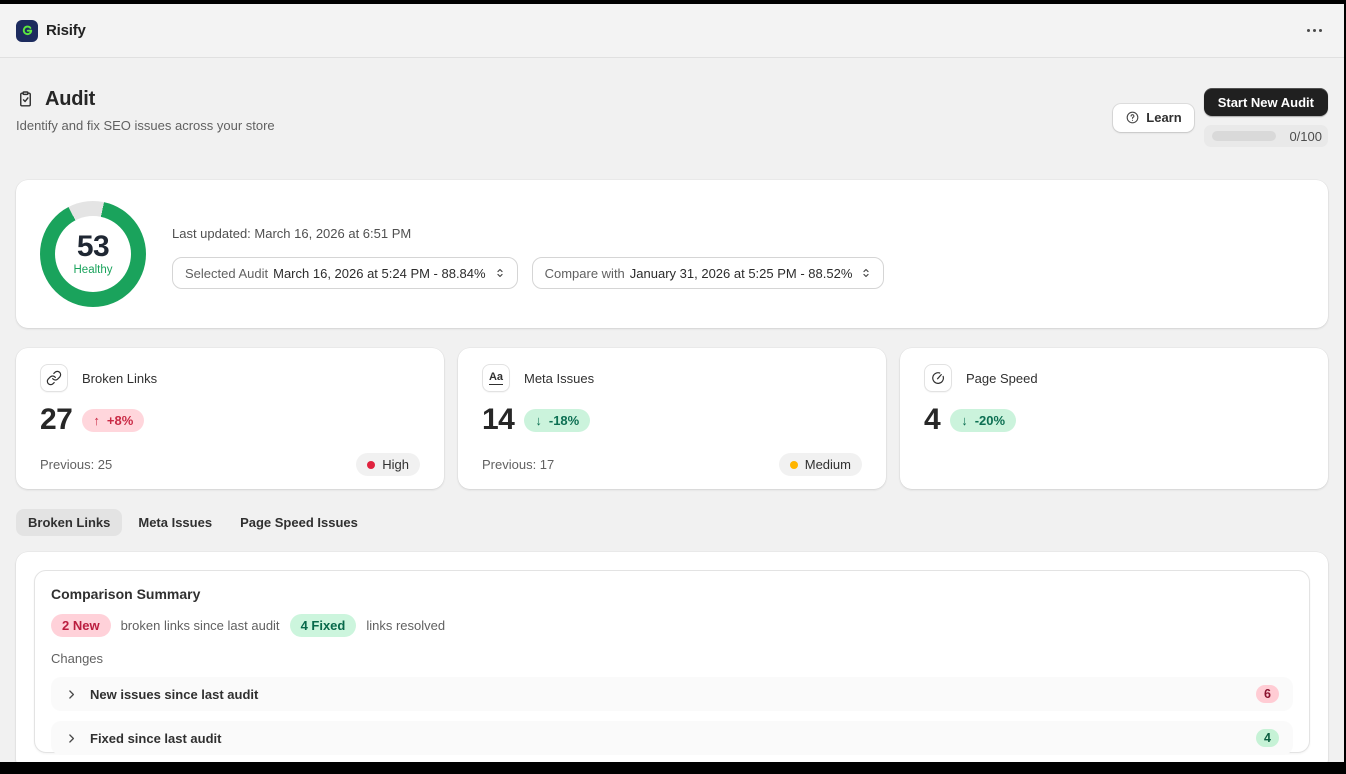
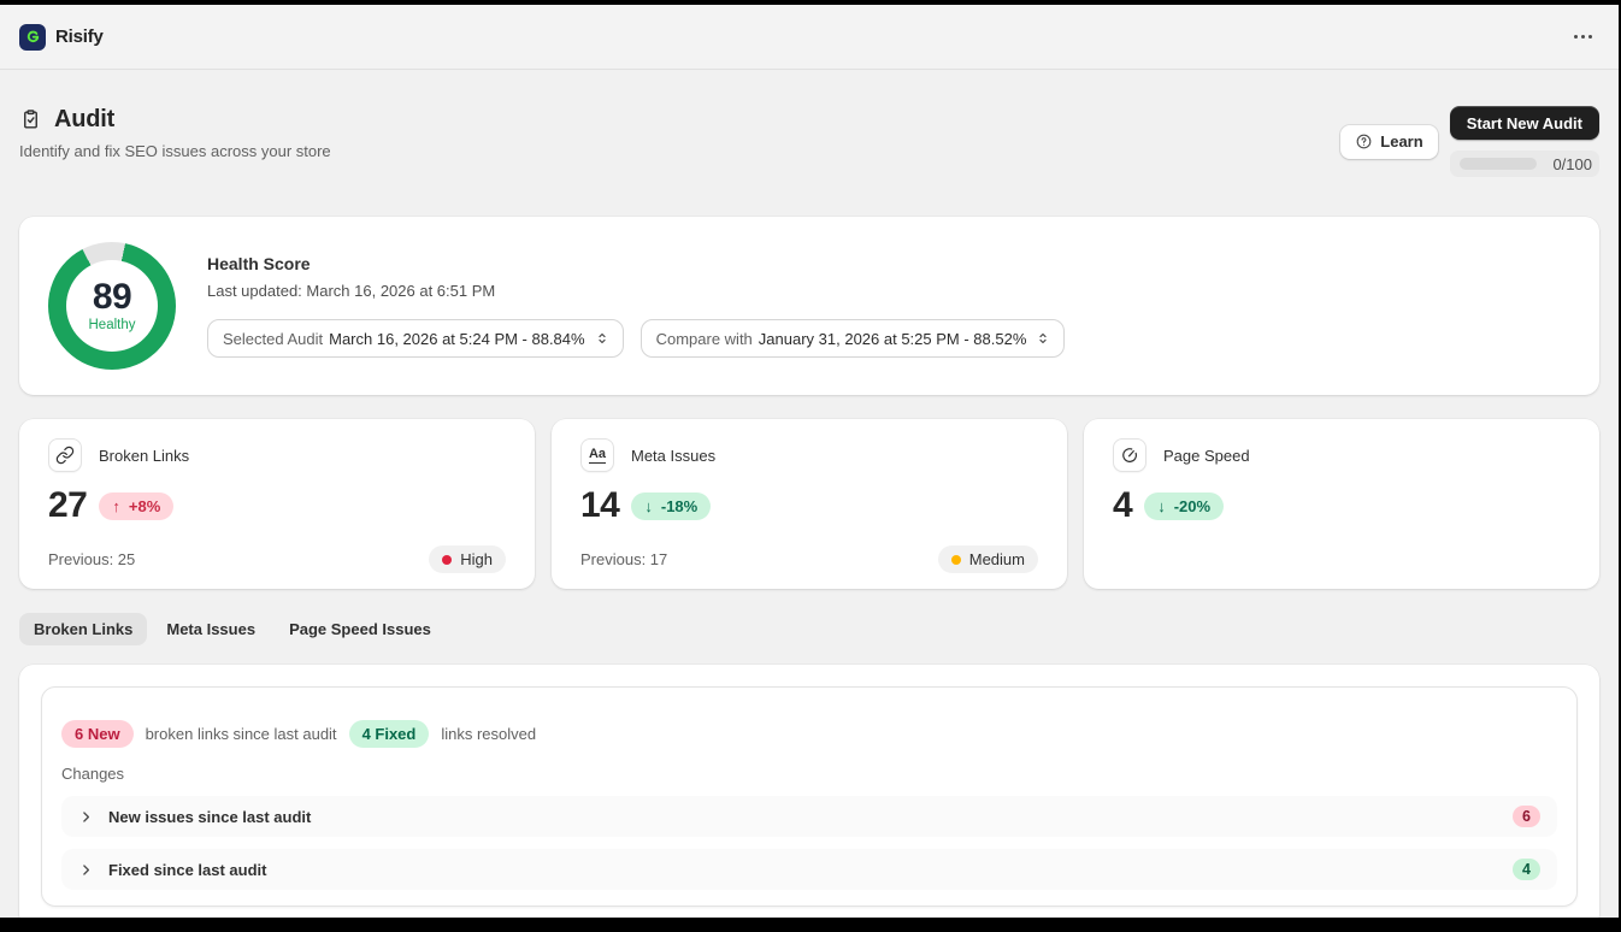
  Risify
  Audit
  Identify and fix SEO issues across your store
  Learn
  Start New Audit
  0/100
- 53
+ 89
  Healthy
+ Health Score
  Last updated: March 16, 2026 at 6:51 PM
  Selected Audit
  March 16, 2026 at 5:24 PM - 88.84%
  Compare with
  January 31, 2026 at 5:25 PM - 88.52%
  Broken Links
  27
  ↑
  +8%
  Previous: 25
  High
  Aa
  Meta Issues
  14
  ↓
  -18%
  Previous: 17
  Medium
  Page Speed
  4
  ↓
  -20%
  Broken Links
  Meta Issues
  Page Speed Issues
- Comparison Summary
- 2 New
+ 6 New
  broken links since last audit
  4 Fixed
  links resolved
  Changes
  New issues since last audit
  6
  Fixed since last audit
  4
